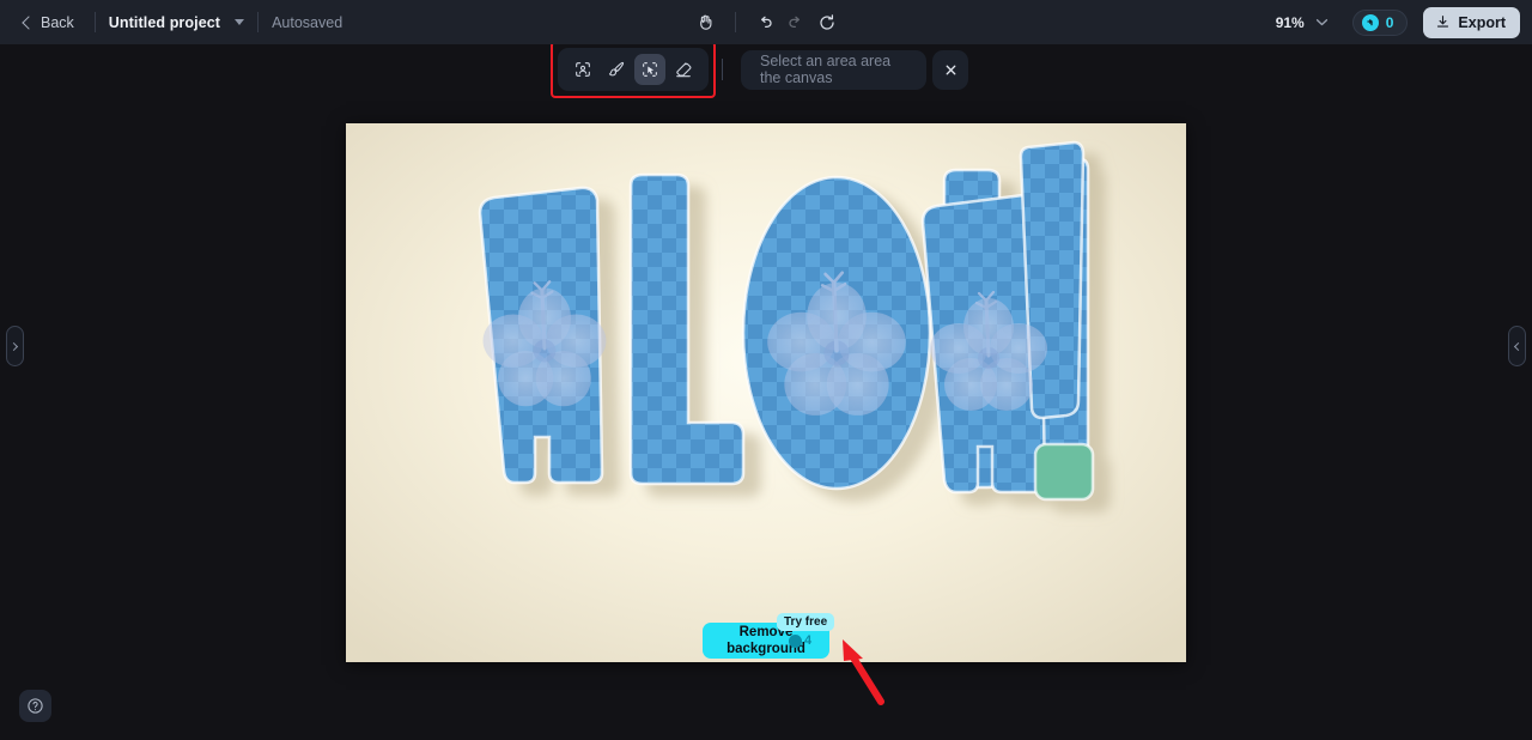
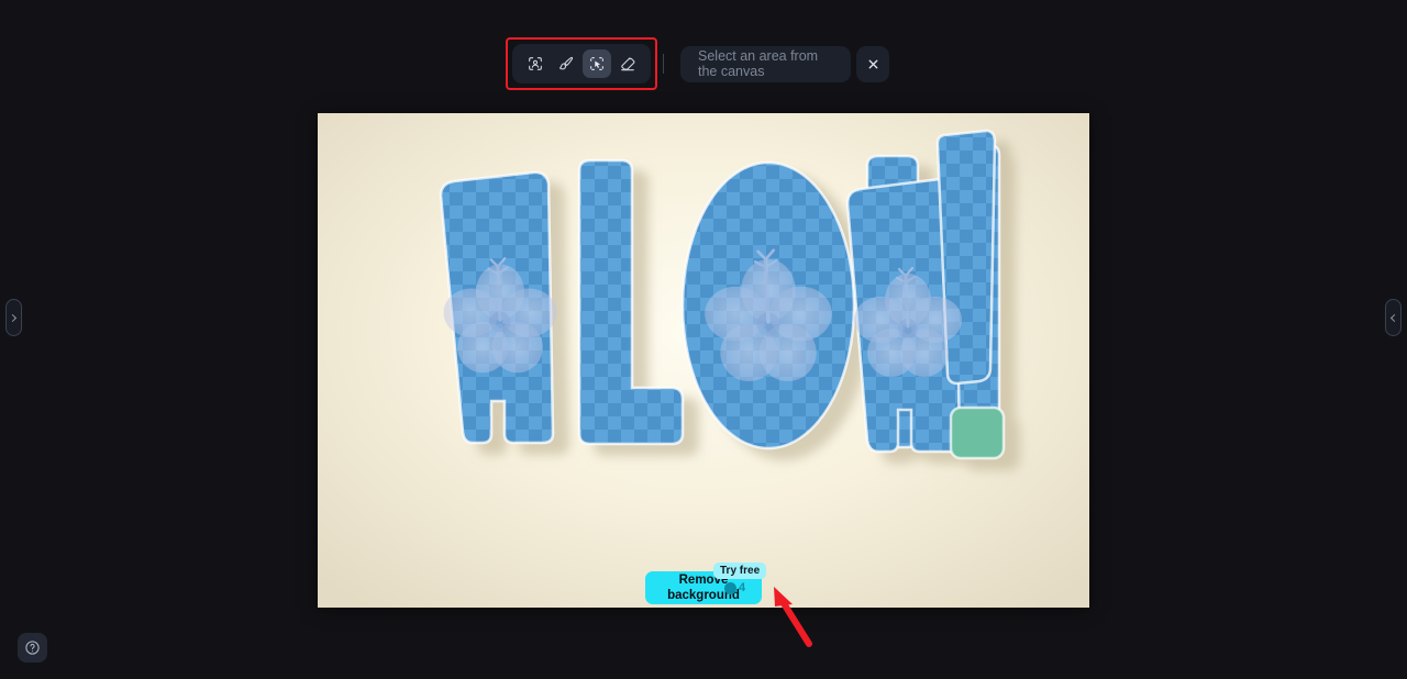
- Back
- Untitled project
- Autosaved
- 91%
- 0
- Export
- Select an area area the canvas
+ Select an area from the canvas
  Remove
  background
  4
  Try free
